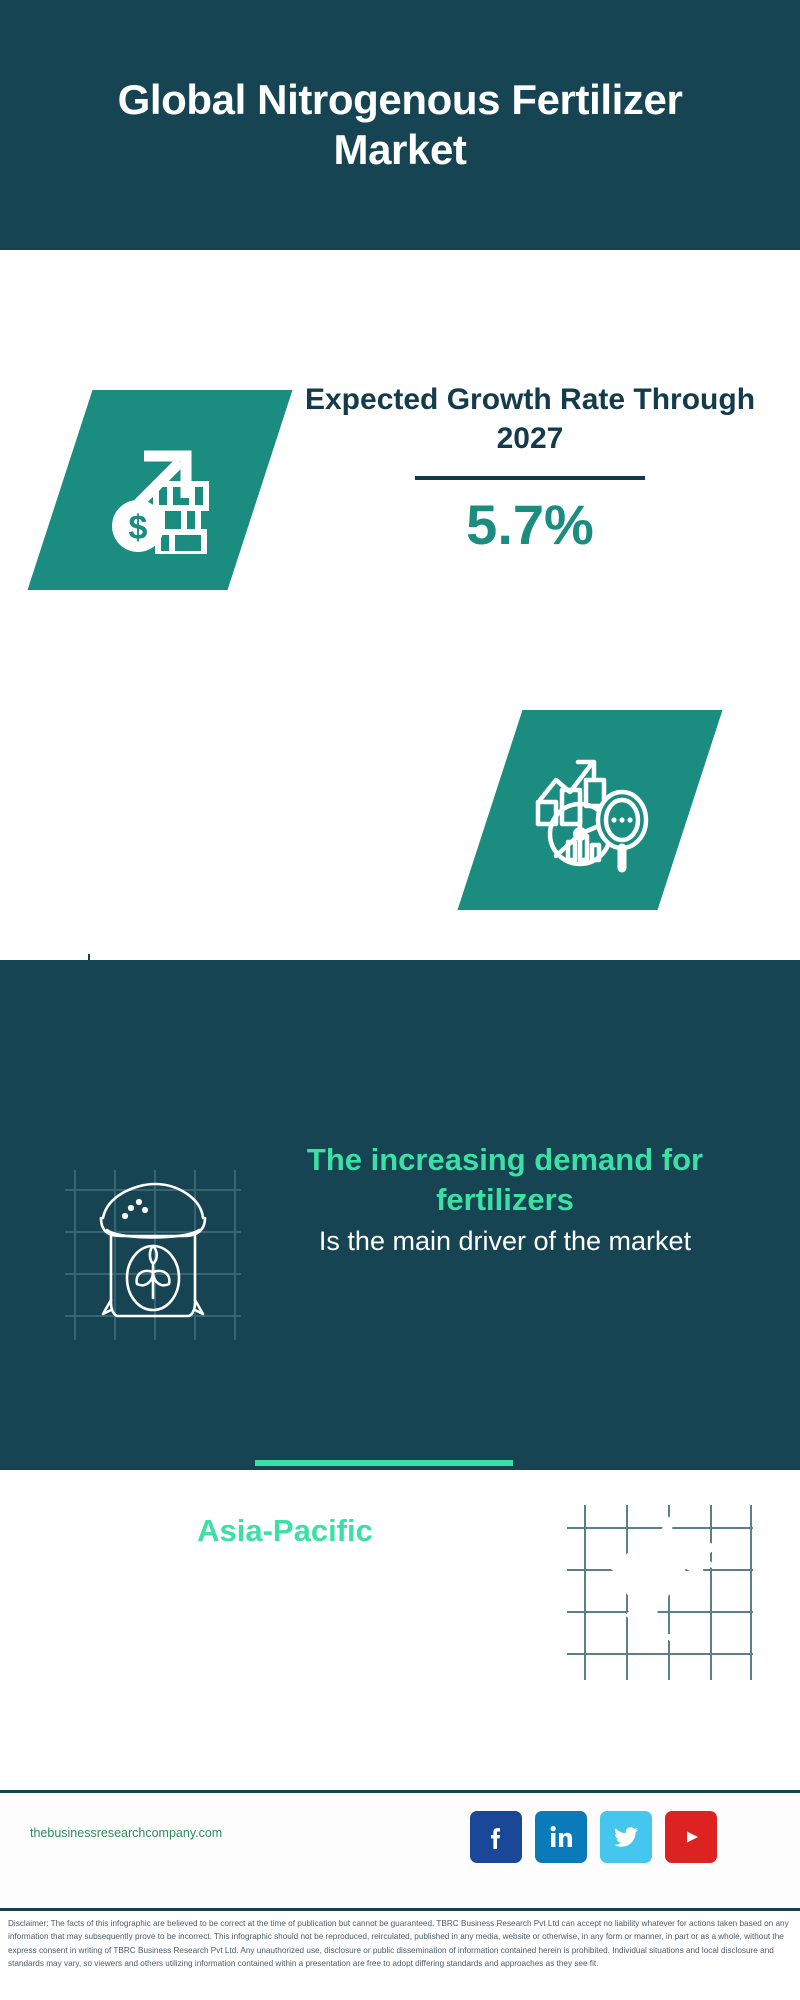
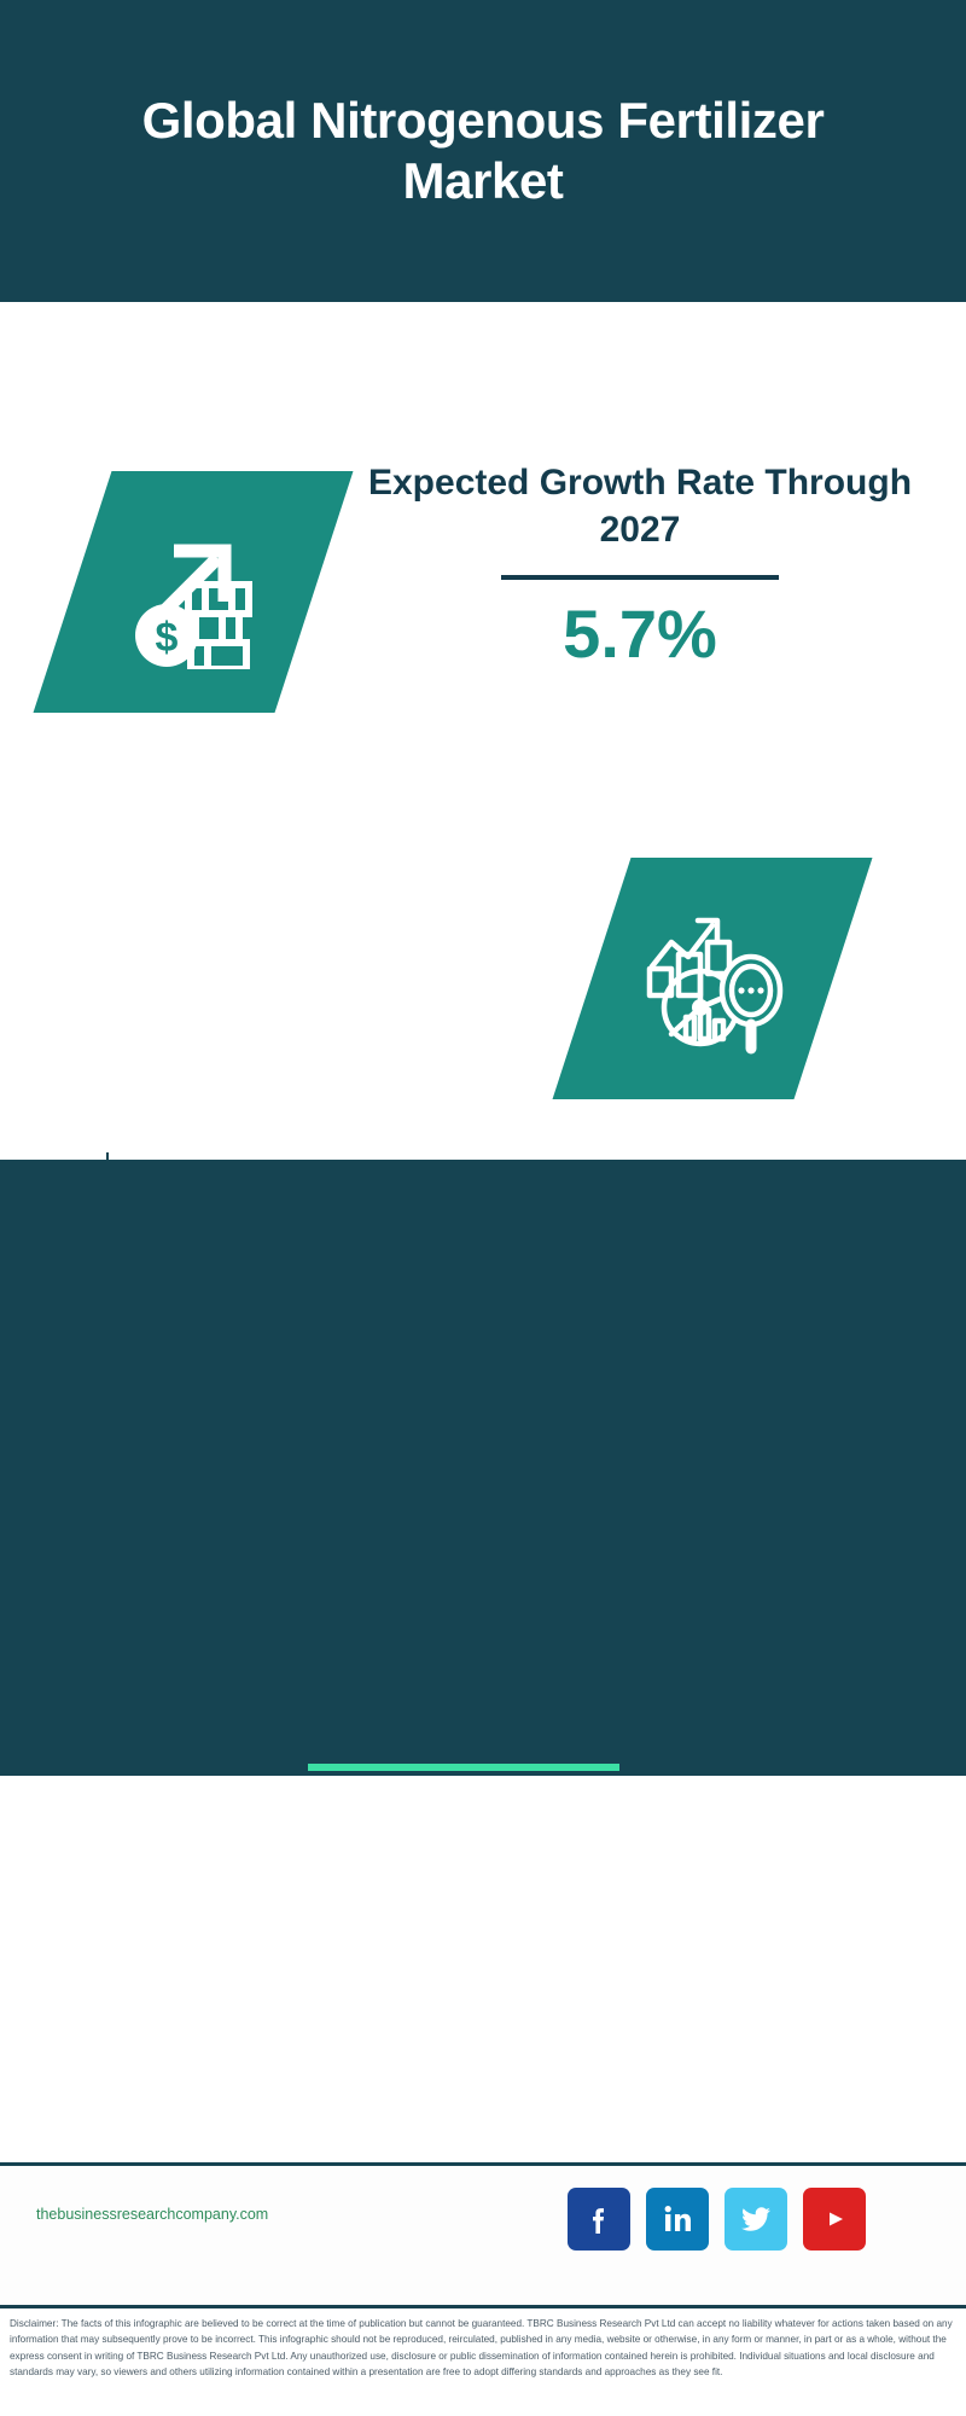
  Global Nitrogenous Fertilizer Market
  $
  Expected Growth Rate Through 2027
  5.7%
- The increasing demand for fertilizers
- Is the main driver of the market
- Asia-Pacific
  thebusinessresearchcompany.com
  Disclaimer: The facts of this infographic are believed to be correct at the time of publication but cannot be guaranteed. TBRC Business Research Pvt Ltd can accept no liability whatever for actions taken based on any information that may subsequently prove to be incorrect. This infographic should not be reproduced, reirculated, published in any media, website or otherwise, in any form or manner, in part or as a whole, without the express consent in writing of TBRC Business Research Pvt Ltd. Any unauthorized use, disclosure or public dissemination of information contained herein is prohibited. Individual situations and local disclosure and standards may vary, so viewers and others utilizing information contained within a presentation are free to adopt differing standards and approaches as they see fit.
